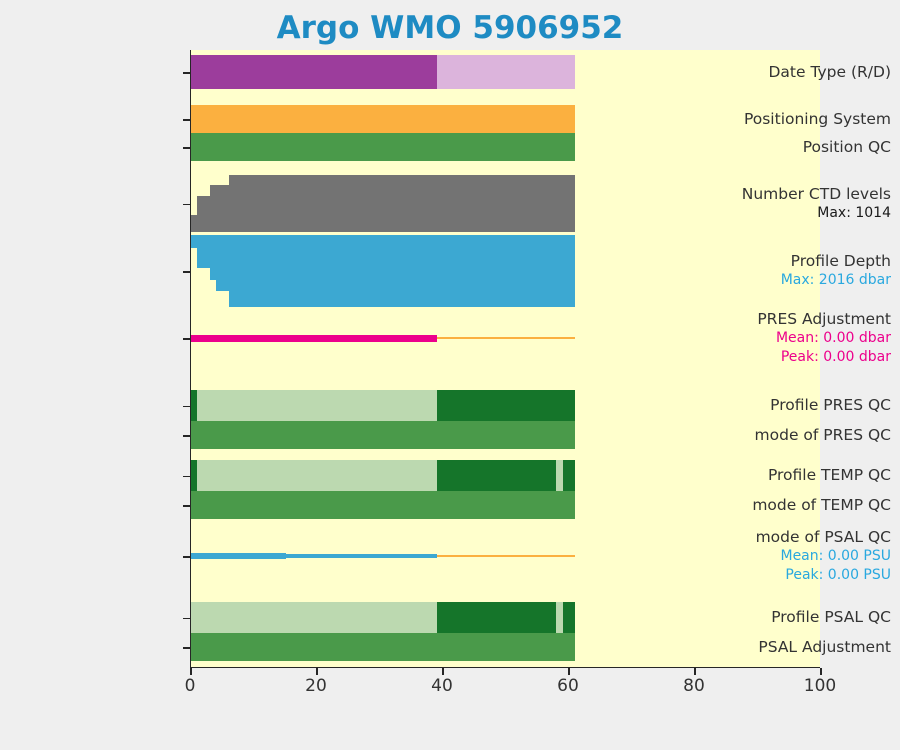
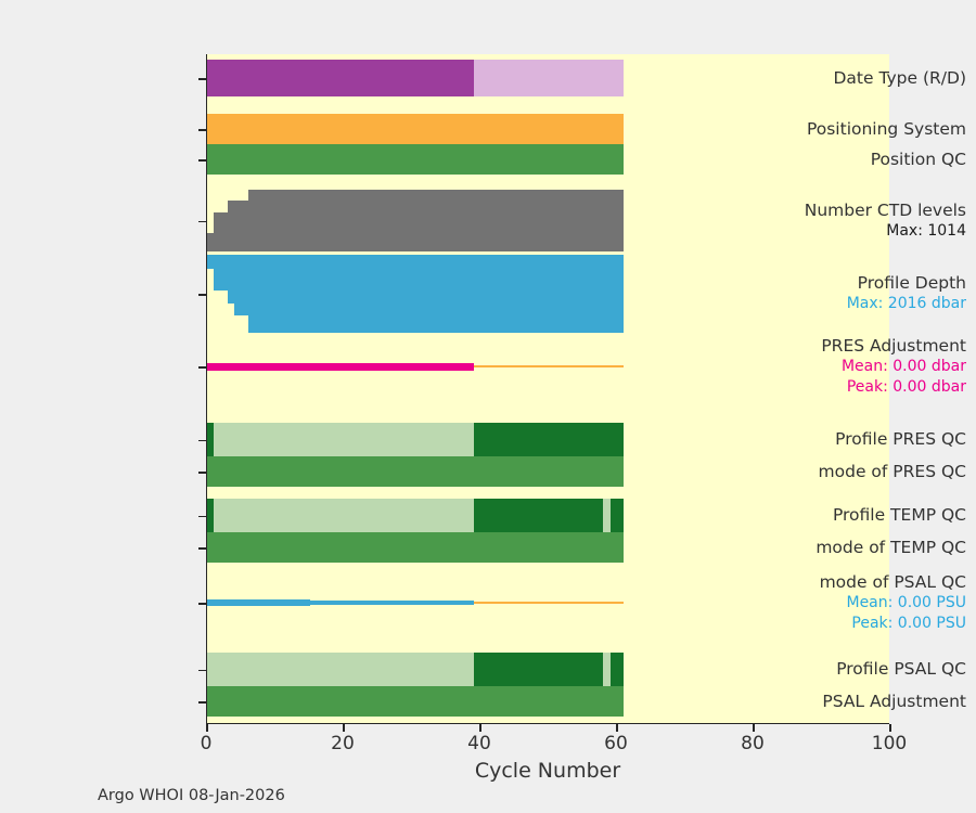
- Argo WMO 5906952
  Date Type (R/D)
  Positioning System
  Position QC
  Number CTD levels
  Max: 1014
  Profile Depth
  Max: 2016 dbar
  PRES Adjustment
  Mean: 0.00 dbar
  Peak: 0.00 dbar
  Profile PRES QC
  mode of PRES QC
  Profile TEMP QC
  mode of TEMP QC
  mode of PSAL QC
  Mean: 0.00 PSU
  Peak: 0.00 PSU
  Profile PSAL QC
  PSAL Adjustment
  0
  20
  40
  60
  80
  100
+ Cycle Number
+ Argo WHOI 08-Jan-2026
